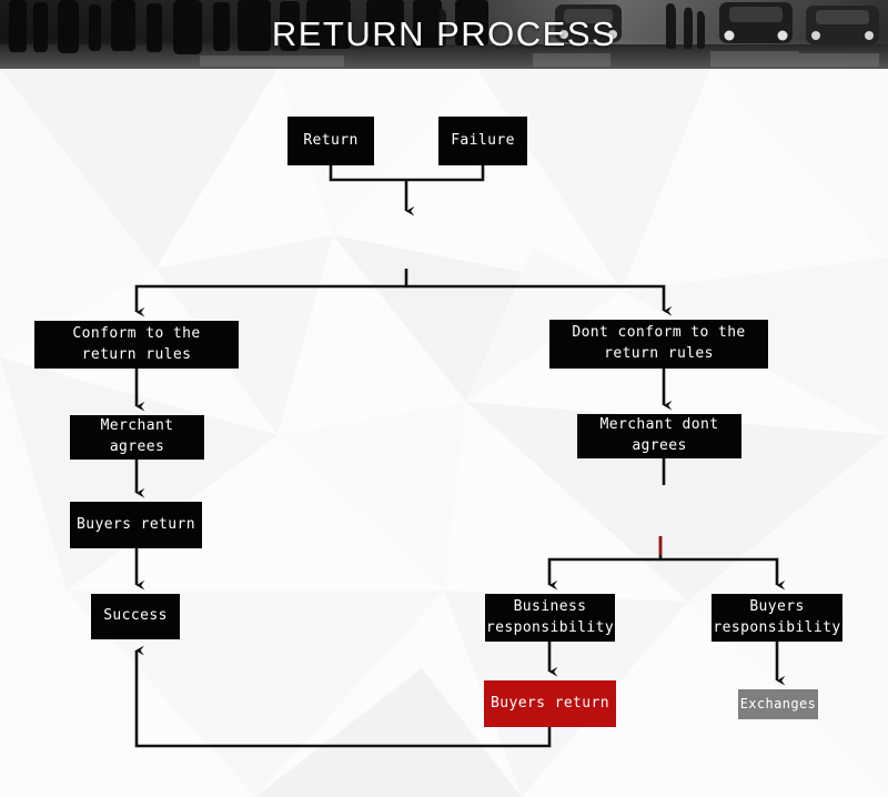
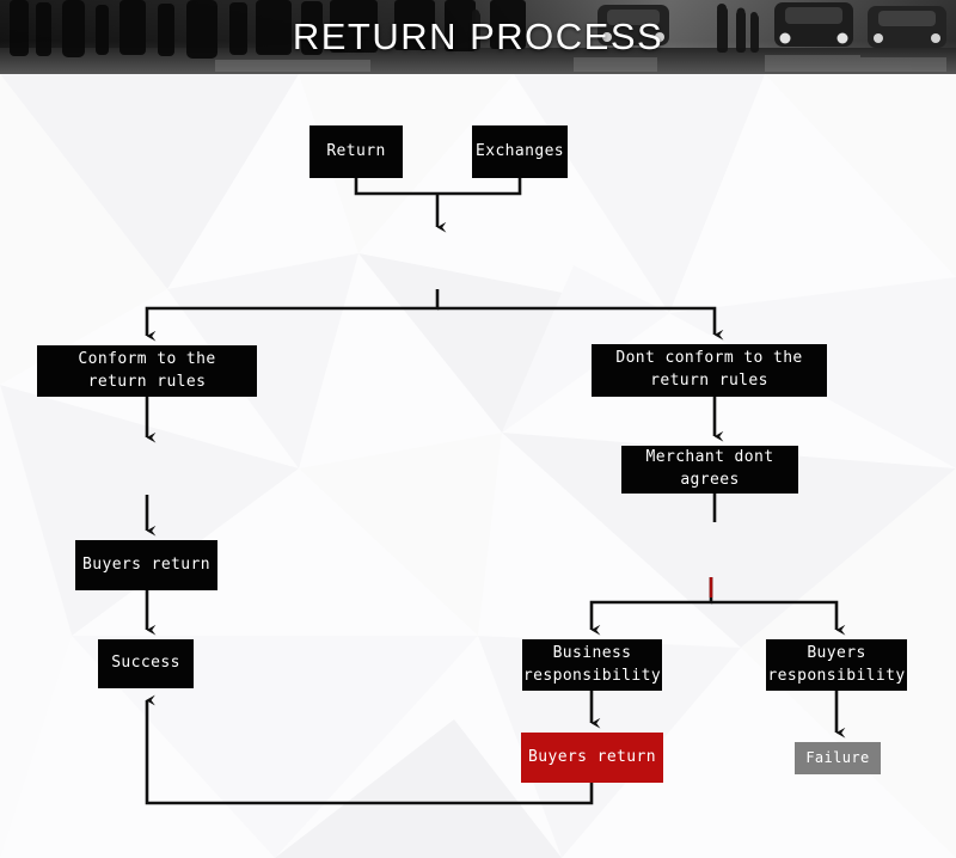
  RETURN PROCESS
  Return
- Failure
+ Exchanges
  Conform to the
  return rules
  Dont conform to the
  return rules
- Merchant agrees
  Merchant dont agrees
  Buyers return
  Success
  Business
  responsibility
  Buyers
  responsibility
  Buyers return
- Exchanges
+ Failure
